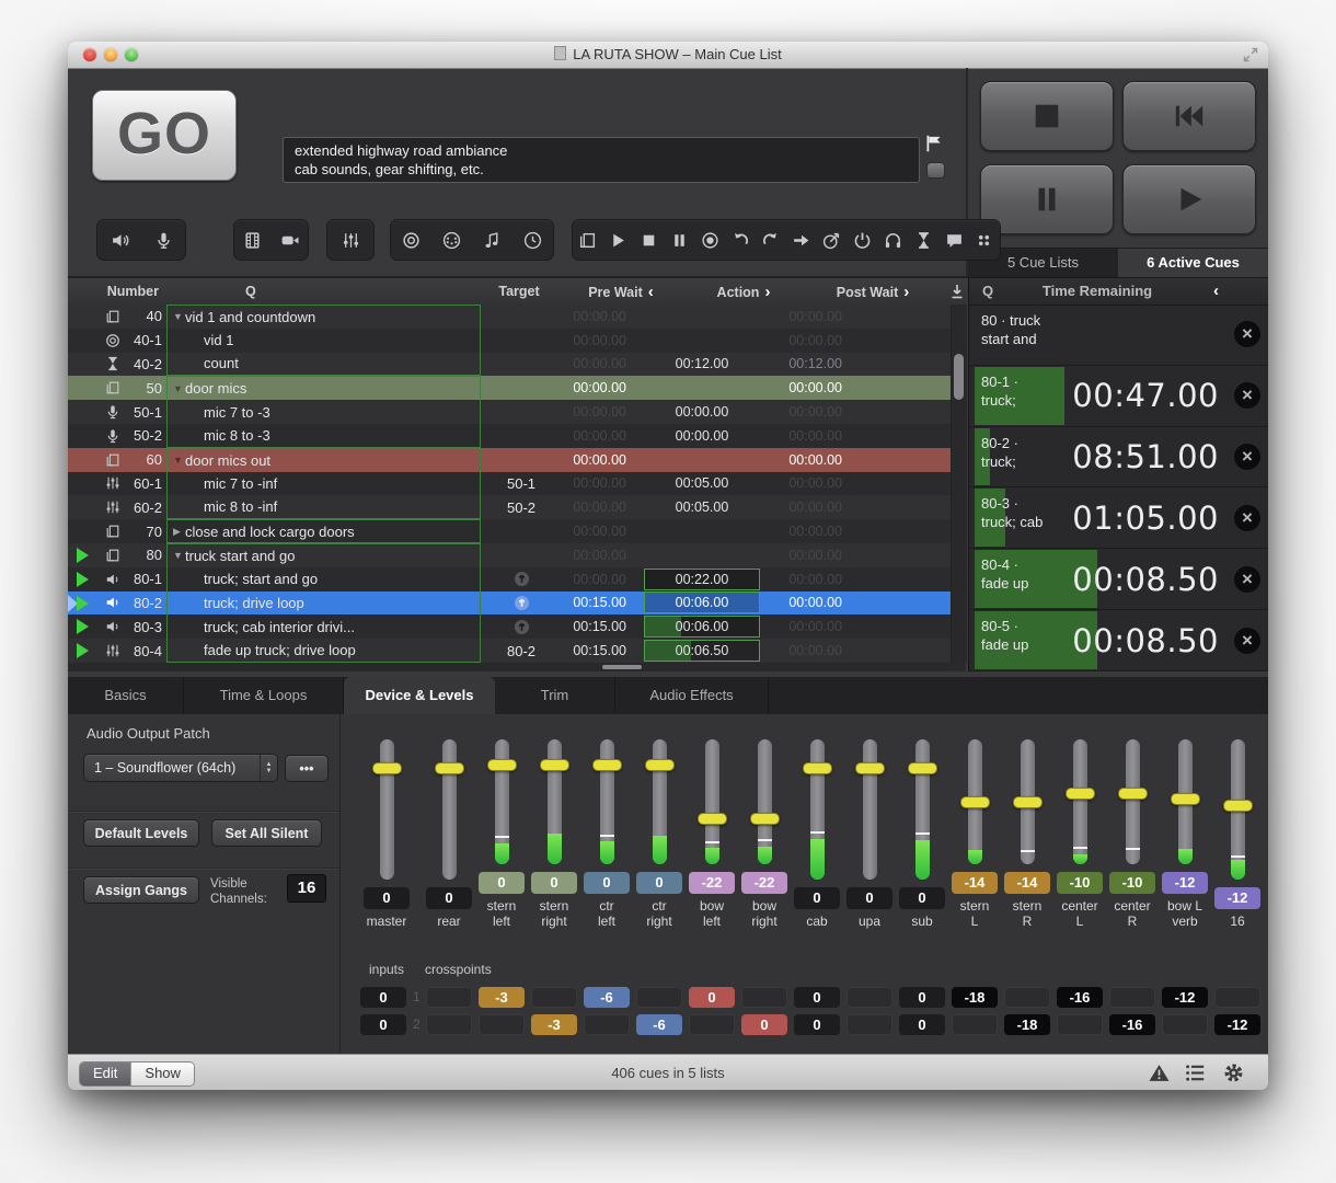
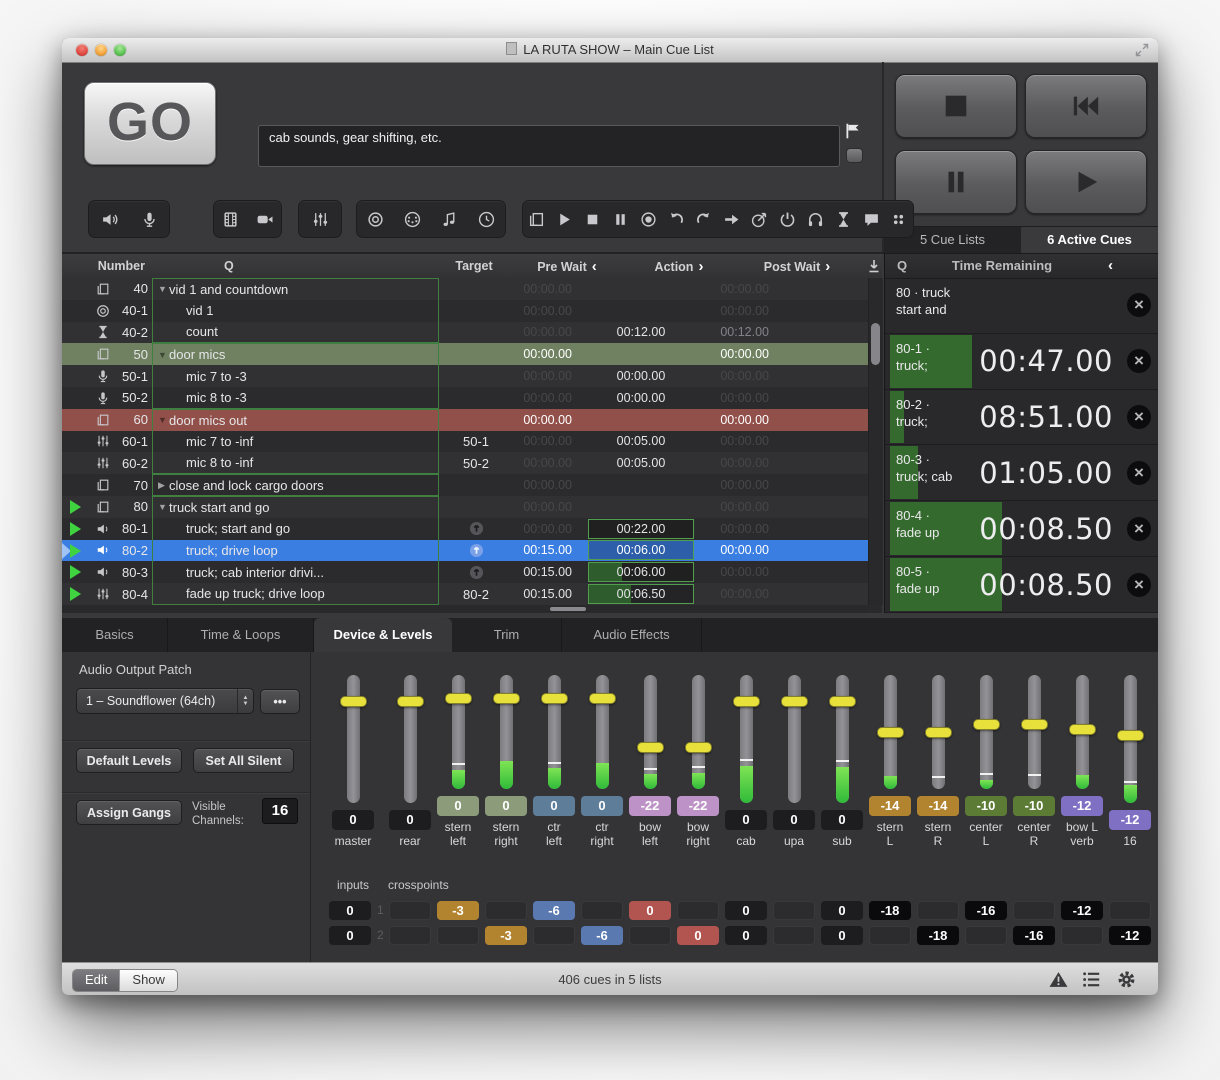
  LA RUTA SHOW – Main Cue List
  GO
- extended highway road ambiance
  cab sounds, gear shifting, etc.
  5 Cue Lists
  6 Active Cues
  Number
  Q
  Target
  Pre Wait ‹
  Action ›
  Post Wait ›
  40
  ▼
  vid 1 and countdown
  00:00.00
  00:00.00
  40-1
  vid 1
  00:00.00
  00:00.00
  40-2
  count
  00:00.00
  00:12.00
  00:12.00
  50
  ▼
  door mics
  00:00.00
  00:00.00
  50-1
  mic 7 to -3
  00:00.00
  00:00.00
  00:00.00
  50-2
  mic 8 to -3
  00:00.00
  00:00.00
  00:00.00
  60
  ▼
  door mics out
  00:00.00
  00:00.00
  60-1
  mic 7 to -inf
  50-1
  00:00.00
  00:05.00
  00:00.00
  60-2
  mic 8 to -inf
  50-2
  00:00.00
  00:05.00
  00:00.00
  70
  ▶
  close and lock cargo doors
  00:00.00
  00:00.00
  80
  ▼
  truck start and go
  00:00.00
  00:00.00
  80-1
  truck; start and go
  00:00.00
  00:22.00
  00:00.00
  80-2
  truck; drive loop
  00:15.00
  00:06.00
  00:00.00
  80-3
  truck; cab interior drivi...
  00:15.00
  00:06.00
  00:00.00
  80-4
  fade up truck; drive loop
  80-2
  00:15.00
  00:06.50
  00:00.00
  Q
  Time Remaining
  ‹
  80 · truck
  start and
  ×
  80-1 ·
  truck;
  00:47.00
  ×
  80-2 ·
  truck;
  08:51.00
  ×
  80-3 ·
  truck; cab
  01:05.00
  ×
  80-4 ·
  fade up
  00:08.50
  ×
  80-5 ·
  fade up
  00:08.50
  ×
  Basics
  Time & Loops
  Device & Levels
  Trim
  Audio Effects
  Audio Output Patch
  1 – Soundflower (64ch)
  •••
  Default Levels
  Set All Silent
  Assign Gangs
  Visible
  Channels:
  16
  0
  master
  0
  rear
  0
  stern
  left
  0
  stern
  right
  0
  ctr
  left
  0
  ctr
  right
  -22
  bow
  left
  -22
  bow
  right
  0
  cab
  0
  upa
  0
  sub
  -14
  stern
  L
  -14
  stern
  R
  -10
  center
  L
  -10
  center
  R
  -12
  bow L
  verb
  -12
  16
  inputs
  crosspoints
  0
  1
  -3
  -6
  0
  0
  0
  -18
  -16
  -12
  0
  2
  -3
  -6
  0
  0
  0
  -18
  -16
  -12
  Edit
  Show
  406 cues in 5 lists
